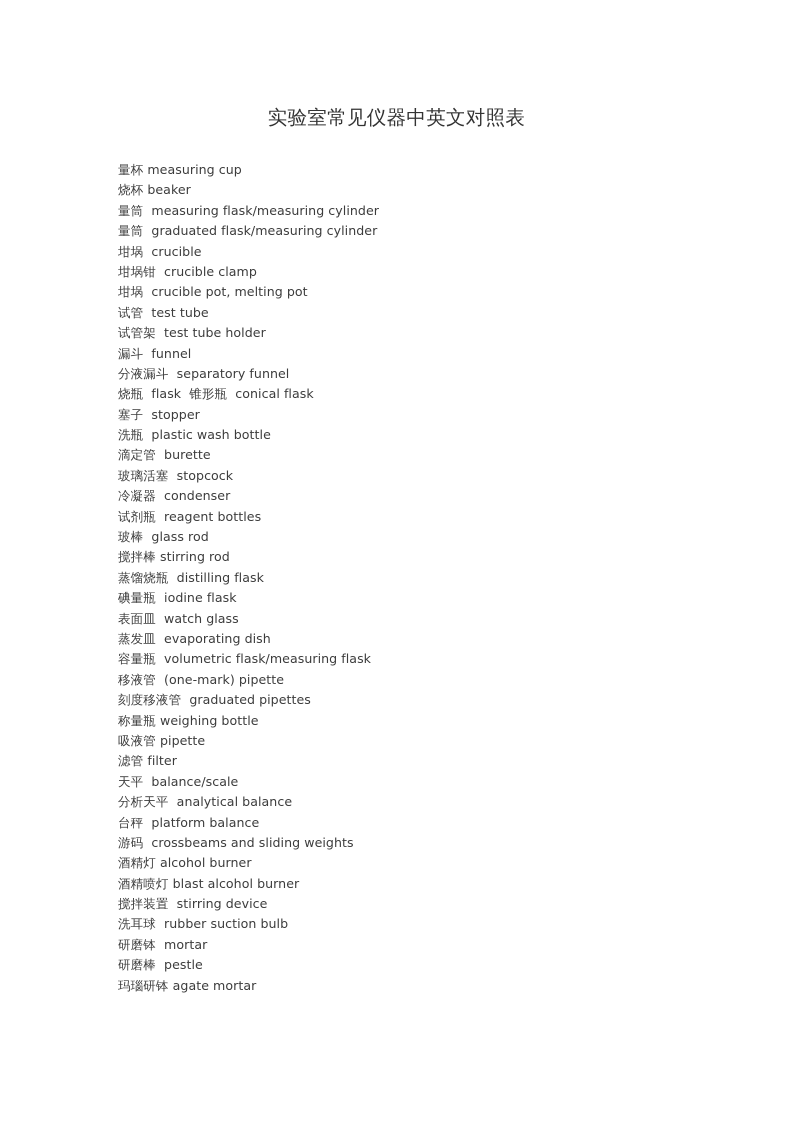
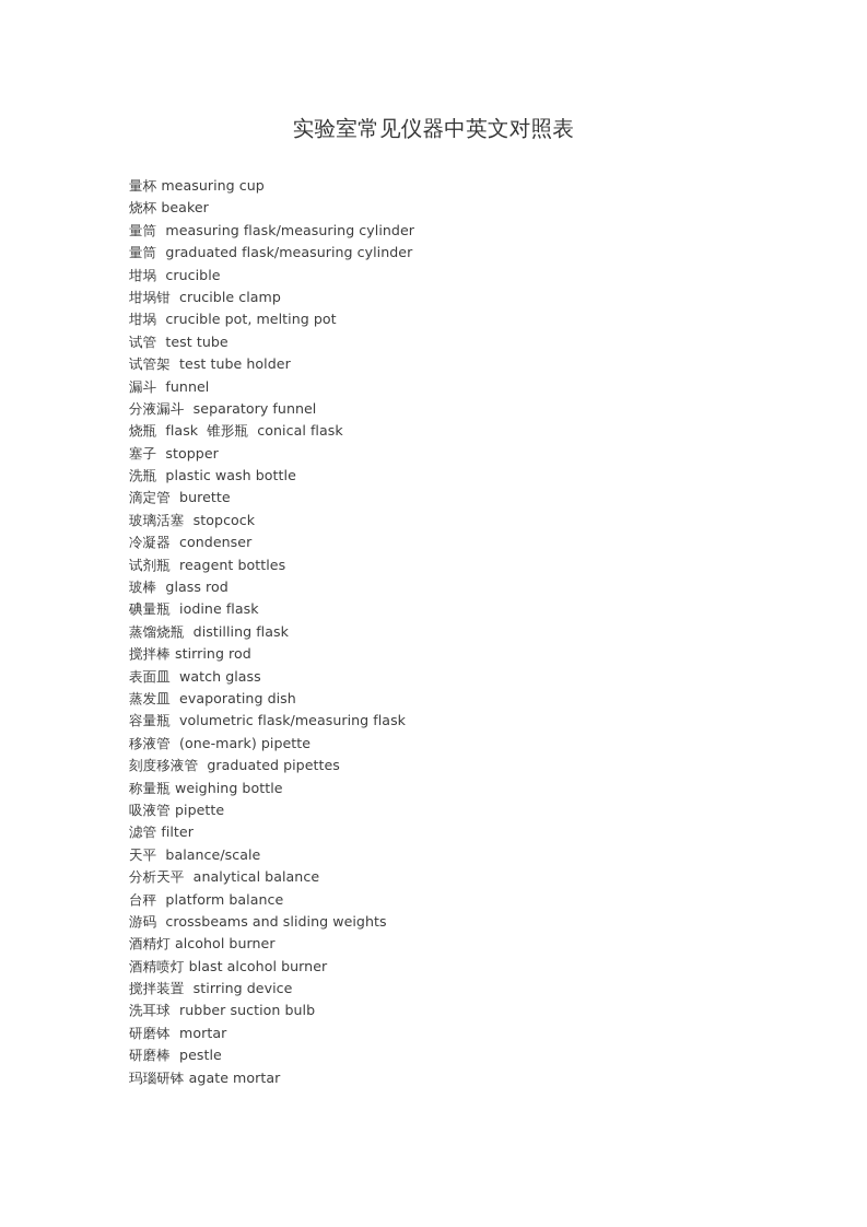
  实验室常见仪器中英文对照表
  量杯 measuring cup
  烧杯 beaker
  量筒 measuring flask/measuring cylinder
  量筒 graduated flask/measuring cylinder
  坩埚 crucible
  坩埚钳 crucible clamp
  坩埚 crucible pot, melting pot
  试管 test tube
  试管架 test tube holder
  漏斗 funnel
  分液漏斗 separatory funnel
  烧瓶 flask 锥形瓶 conical flask
  塞子 stopper
  洗瓶 plastic wash bottle
  滴定管 burette
  玻璃活塞 stopcock
  冷凝器 condenser
  试剂瓶 reagent bottles
  玻棒 glass rod
- 搅拌棒 stirring rod
+ 碘量瓶 iodine flask
  蒸馏烧瓶 distilling flask
- 碘量瓶 iodine flask
+ 搅拌棒 stirring rod
  表面皿 watch glass
  蒸发皿 evaporating dish
  容量瓶 volumetric flask/measuring flask
  移液管 (one-mark) pipette
  刻度移液管 graduated pipettes
  称量瓶 weighing bottle
  吸液管 pipette
  滤管 filter
  天平 balance/scale
  分析天平 analytical balance
  台秤 platform balance
  游码 crossbeams and sliding weights
  酒精灯 alcohol burner
  酒精喷灯 blast alcohol burner
  搅拌装置 stirring device
  洗耳球 rubber suction bulb
  研磨钵 mortar
  研磨棒 pestle
  玛瑙研钵 agate mortar
